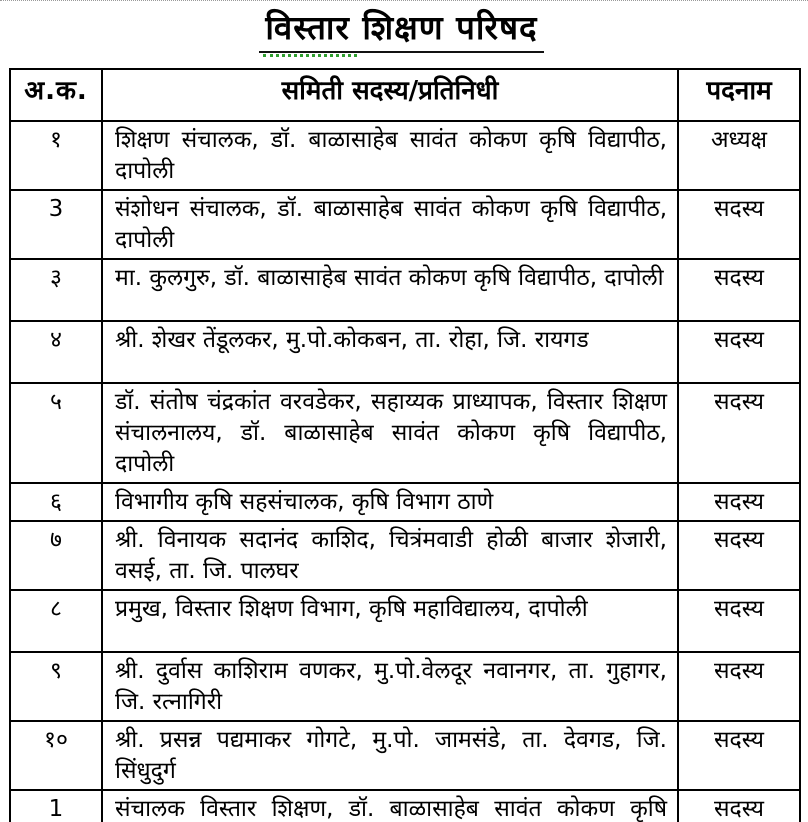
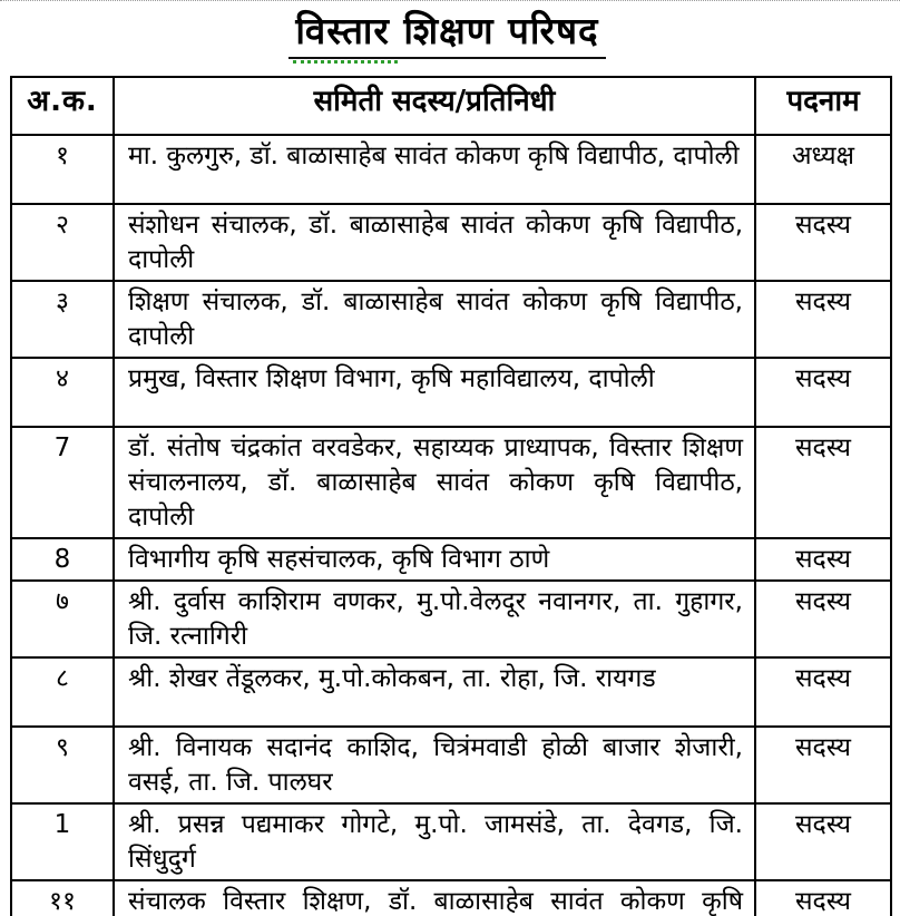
  विस्तार शिक्षण परिषद
  अ.क.	समिती सदस्य/प्रतिनिधी	पदनाम
- १	शिक्षण संचालक, डॉ. बाळासाहेब सावंत कोकण कृषि विद्यापीठ, दापोली	अध्यक्ष
+ १	मा. कुलगुरु, डॉ. बाळासाहेब सावंत कोकण कृषि विद्यापीठ, दापोली	अध्यक्ष
- 3	संशोधन संचालक, डॉ. बाळासाहेब सावंत कोकण कृषि विद्यापीठ, दापोली	सदस्य
+ २	संशोधन संचालक, डॉ. बाळासाहेब सावंत कोकण कृषि विद्यापीठ, दापोली	सदस्य
- ३	मा. कुलगुरु, डॉ. बाळासाहेब सावंत कोकण कृषि विद्यापीठ, दापोली	सदस्य
+ ३	शिक्षण संचालक, डॉ. बाळासाहेब सावंत कोकण कृषि विद्यापीठ, दापोली	सदस्य
- ४	श्री. शेखर तेंडूलकर, मु.पो.कोकबन, ता. रोहा, जि. रायगड	सदस्य
+ ४	प्रमुख, विस्तार शिक्षण विभाग, कृषि महाविद्यालय, दापोली	सदस्य
- ५	डॉ. संतोष चंद्रकांत वरवडेकर, सहाय्यक प्राध्यापक, विस्तार शिक्षण संचालनालय, डॉ. बाळासाहेब सावंत कोकण कृषि विद्यापीठ, दापोली	सदस्य
+ 7	डॉ. संतोष चंद्रकांत वरवडेकर, सहाय्यक प्राध्यापक, विस्तार शिक्षण संचालनालय, डॉ. बाळासाहेब सावंत कोकण कृषि विद्यापीठ, दापोली	सदस्य
- ६	विभागीय कृषि सहसंचालक, कृषि विभाग ठाणे	सदस्य
+ 8	विभागीय कृषि सहसंचालक, कृषि विभाग ठाणे	सदस्य
- ७	श्री. विनायक सदानंद काशिद, चित्रंमवाडी होळी बाजार शेजारी, वसई, ता. जि. पालघर	सदस्य
+ ७	श्री. दुर्वास काशिराम वणकर, मु.पो.वेलदूर नवानगर, ता. गुहागर, जि. रत्नागिरी	सदस्य
- ८	प्रमुख, विस्तार शिक्षण विभाग, कृषि महाविद्यालय, दापोली	सदस्य
+ ८	श्री. शेखर तेंडूलकर, मु.पो.कोकबन, ता. रोहा, जि. रायगड	सदस्य
- ९	श्री. दुर्वास काशिराम वणकर, मु.पो.वेलदूर नवानगर, ता. गुहागर, जि. रत्नागिरी	सदस्य
+ ९	श्री. विनायक सदानंद काशिद, चित्रंमवाडी होळी बाजार शेजारी, वसई, ता. जि. पालघर	सदस्य
- १०	श्री. प्रसन्न पद्यमाकर गोगटे, मु.पो. जामसंडे, ता. देवगड, जि. सिंधुदुर्ग	सदस्य
+ 1	श्री. प्रसन्न पद्यमाकर गोगटे, मु.पो. जामसंडे, ता. देवगड, जि. सिंधुदुर्ग	सदस्य
- 1	संचालक विस्तार शिक्षण, डॉ. बाळासाहेब सावंत कोकण कृषि	सदस्य
+ ११	संचालक विस्तार शिक्षण, डॉ. बाळासाहेब सावंत कोकण कृषि	सदस्य
